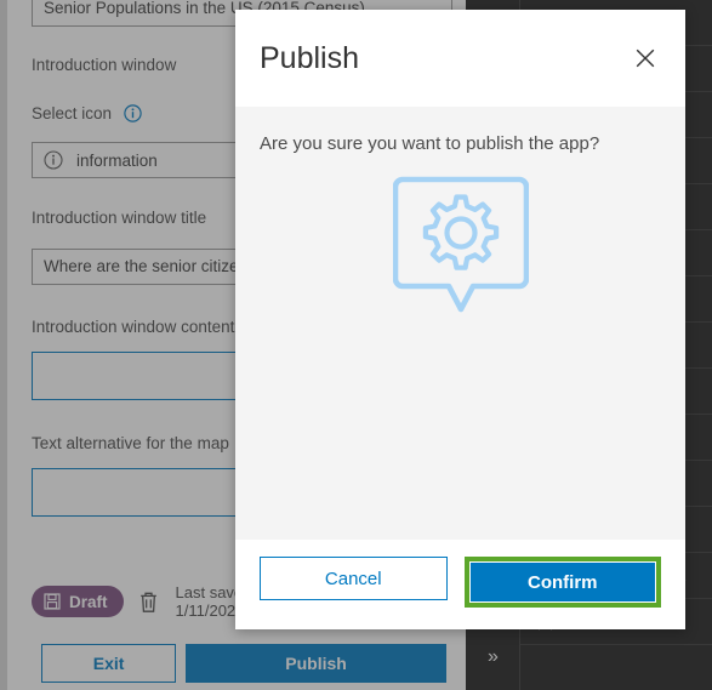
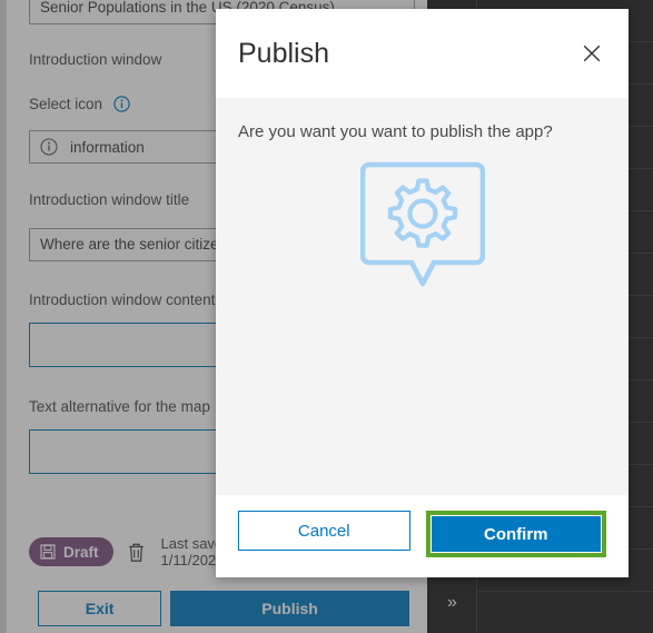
  »
- Senior Populations in the US (2015 Census)
+ Senior Populations in the US (2020 Census)
  Introduction window
  Select icon
  information
  Introduction window title
  Introduction window content
  Text alternative for the map
  Draft
  Last sav
  1/11/202
  Exit
  Publish
  Publish
- Are you sure you want to publish the app?
+ Are you want you want to publish the app?
  Cancel
  Confirm
